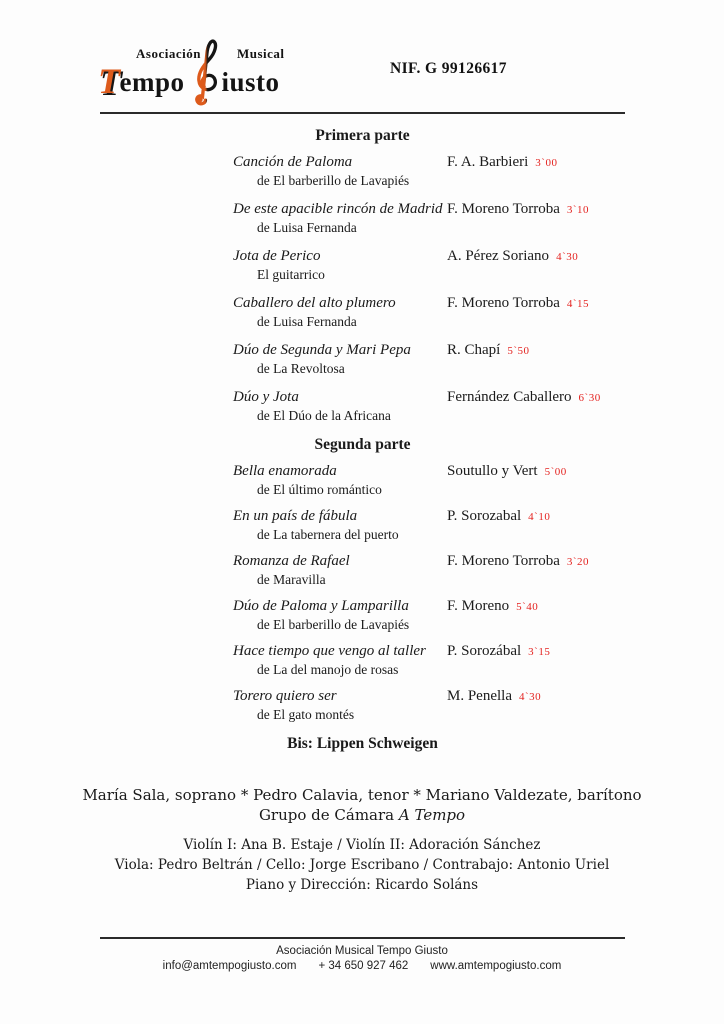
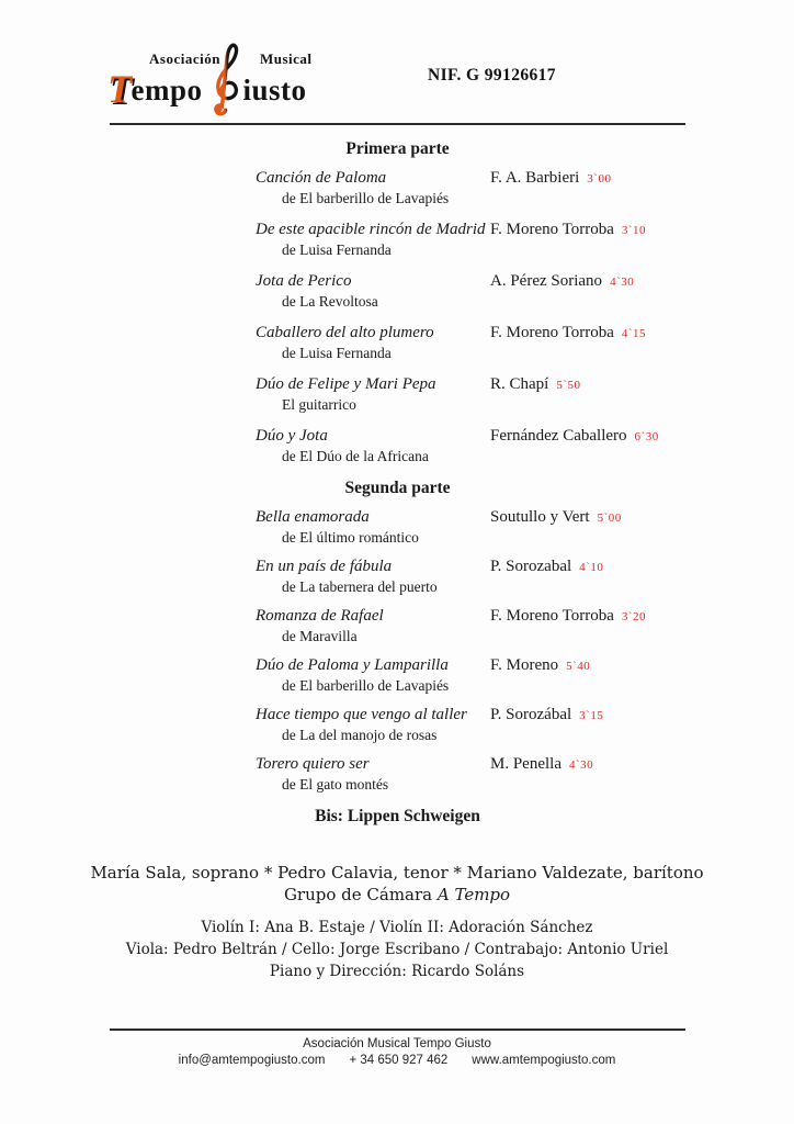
  Asociación
  Musical
  Tempo iusto
  NIF. G 99126617
  Primera parte
  Canción de Paloma
  de El barberillo de Lavapiés
  F. A. Barbieri 3`00
  De este apacible rincón de Madrid
  de Luisa Fernanda
  F. Moreno Torroba 3`10
  Jota de Perico
- El guitarrico
+ de La Revoltosa
  A. Pérez Soriano 4`30
  Caballero del alto plumero
  de Luisa Fernanda
  F. Moreno Torroba 4`15
- Dúo de Segunda y Mari Pepa
+ Dúo de Felipe y Mari Pepa
- de La Revoltosa
+ El guitarrico
  R. Chapí 5`50
  Dúo y Jota
  de El Dúo de la Africana
  Fernández Caballero 6`30
  Segunda parte
  Bella enamorada
  de El último romántico
  Soutullo y Vert 5`00
  En un país de fábula
  de La tabernera del puerto
  P. Sorozabal 4`10
  Romanza de Rafael
  de Maravilla
  F. Moreno Torroba 3`20
  Dúo de Paloma y Lamparilla
  de El barberillo de Lavapiés
  F. Moreno 5`40
  Hace tiempo que vengo al taller
  de La del manojo de rosas
  P. Sorozábal 3`15
  Torero quiero ser
  de El gato montés
  M. Penella 4`30
  Bis: Lippen Schweigen
  María Sala, soprano * Pedro Calavia, tenor * Mariano Valdezate, barítono
  Grupo de Cámara A Tempo
  Violín I: Ana B. Estaje / Violín II: Adoración Sánchez
  Viola: Pedro Beltrán / Cello: Jorge Escribano / Contrabajo: Antonio Uriel
  Piano y Dirección: Ricardo Soláns
  Asociación Musical Tempo Giusto
  info@amtempogiusto.com
  + 34 650 927 462
  www.amtempogiusto.com
